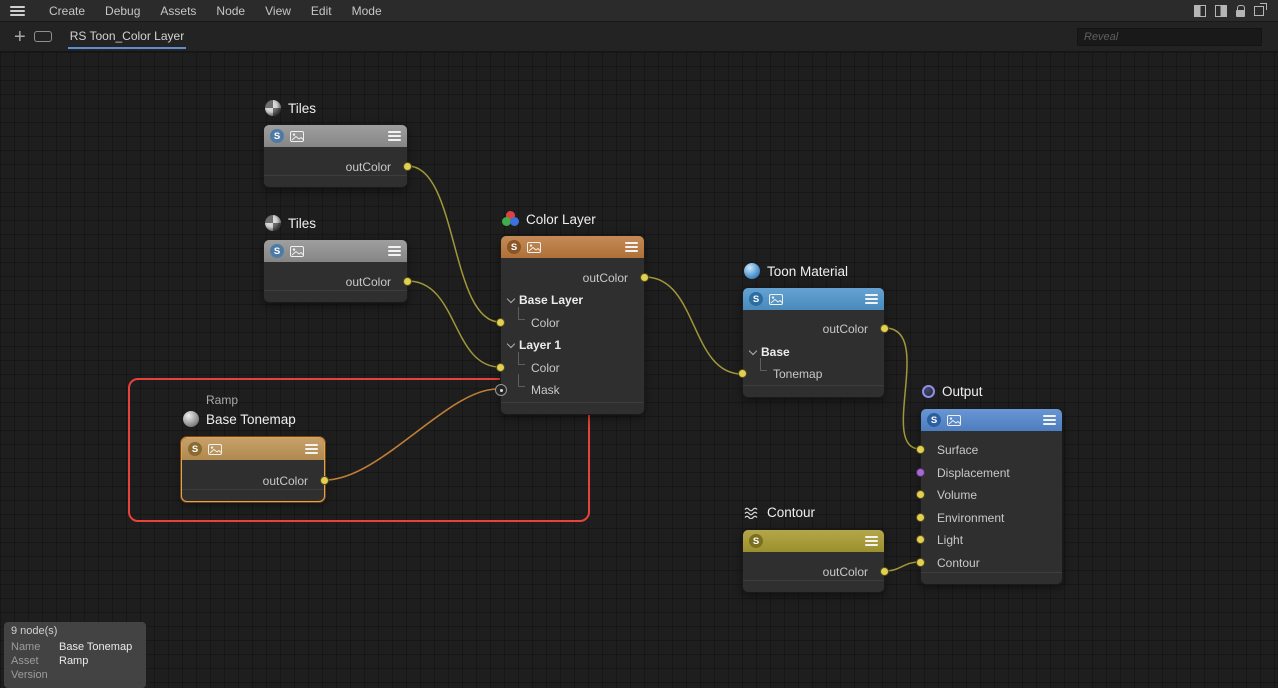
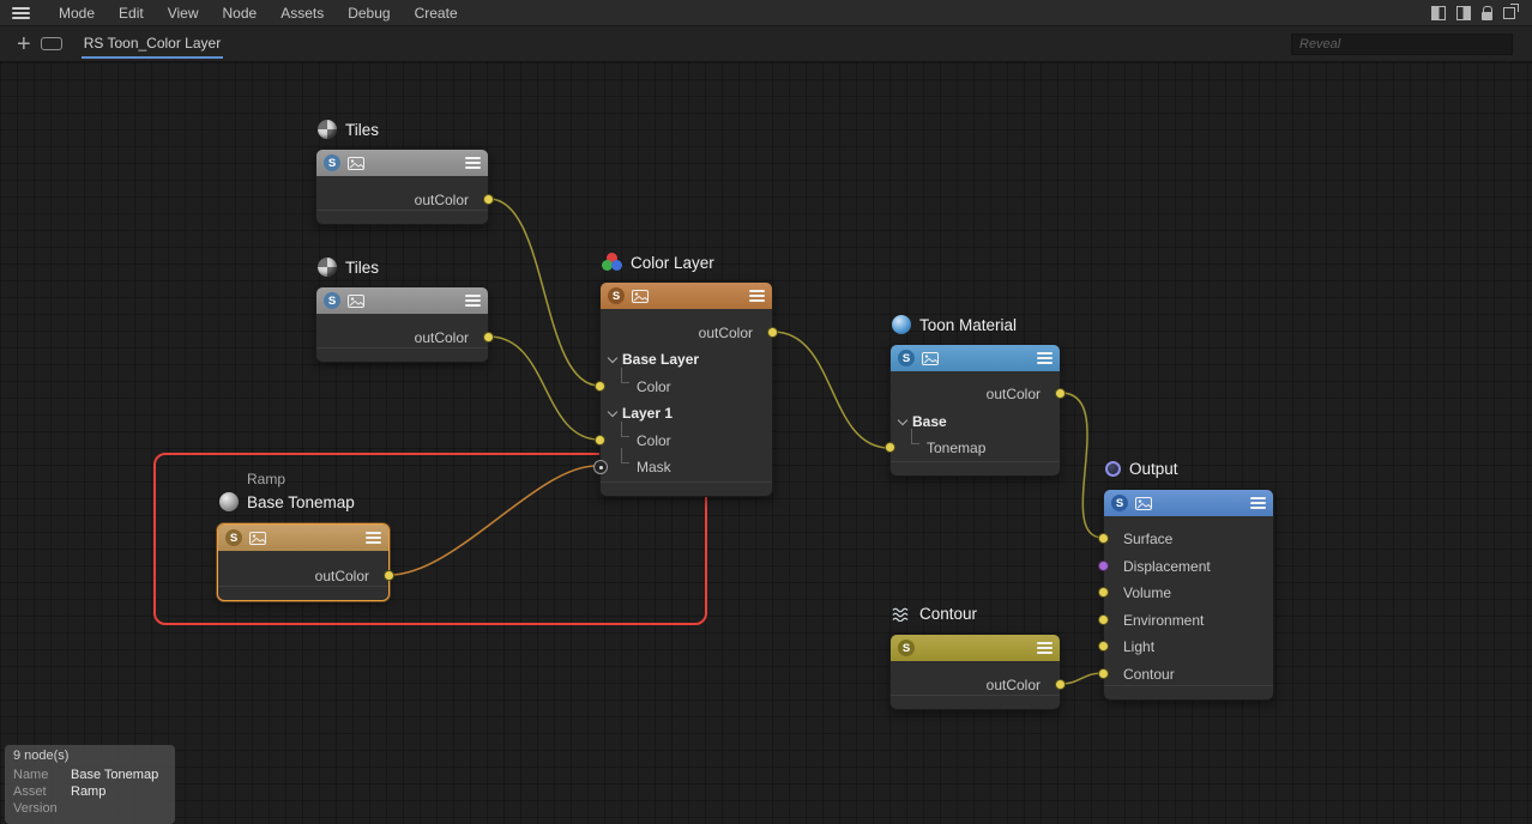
- Create
+ Mode
- Debug
+ Edit
- Assets
+ View
  Node
- View
+ Assets
- Edit
+ Debug
- Mode
+ Create
  +
  RS Toon_Color Layer
  Reveal
  Tiles
  S
  outColor
  Tiles
  S
  outColor
  Color Layer
  S
  outColor
  Base Layer
  Color
  Layer 1
  Color
  Mask
  Toon Material
  S
  outColor
  Base
  Tonemap
  Output
  S
  Surface
  Displacement
  Volume
  Environment
  Light
  Contour
  Contour
  S
  outColor
  Ramp
  Base Tonemap
  S
  outColor
  9 node(s)
  Name
  Base Tonemap
  Asset
  Ramp
  Version
